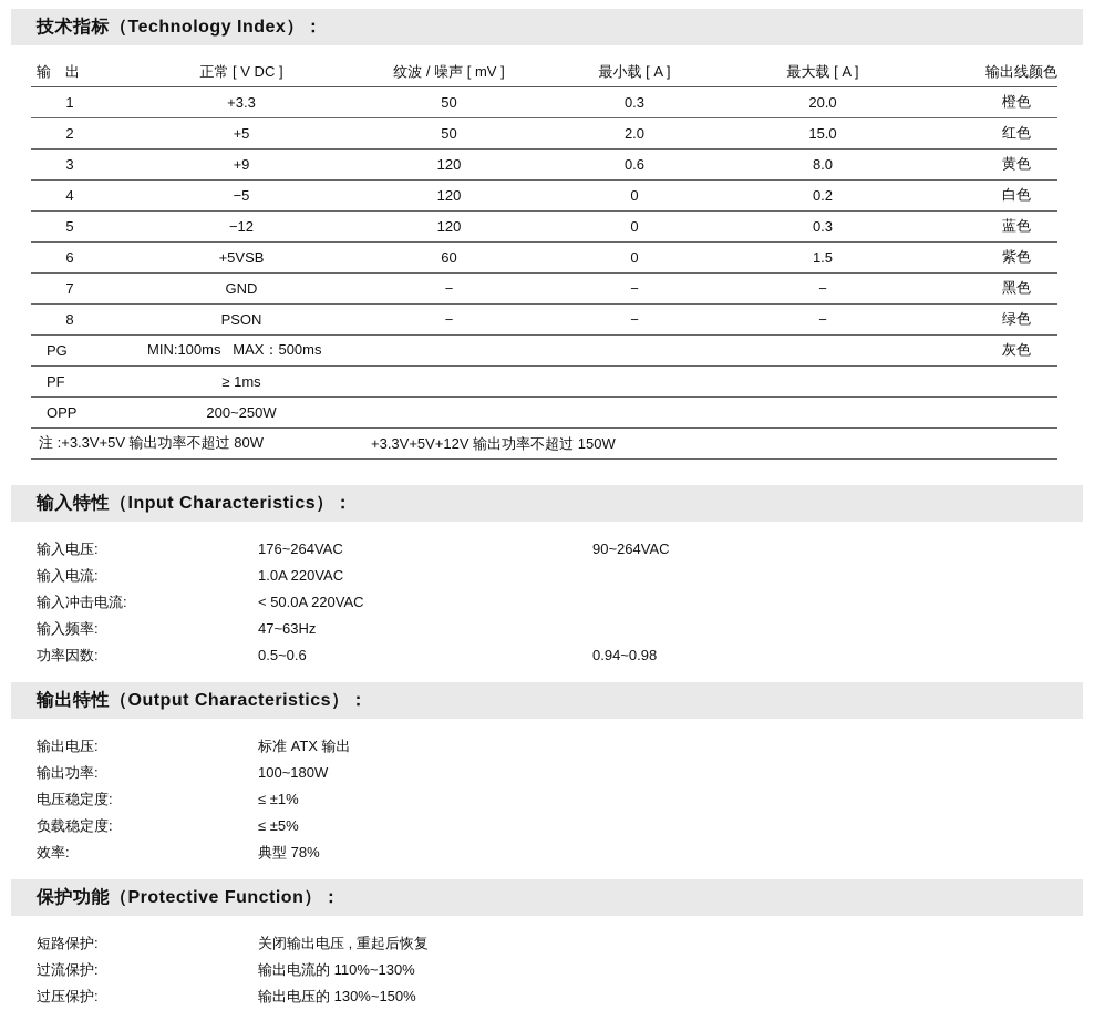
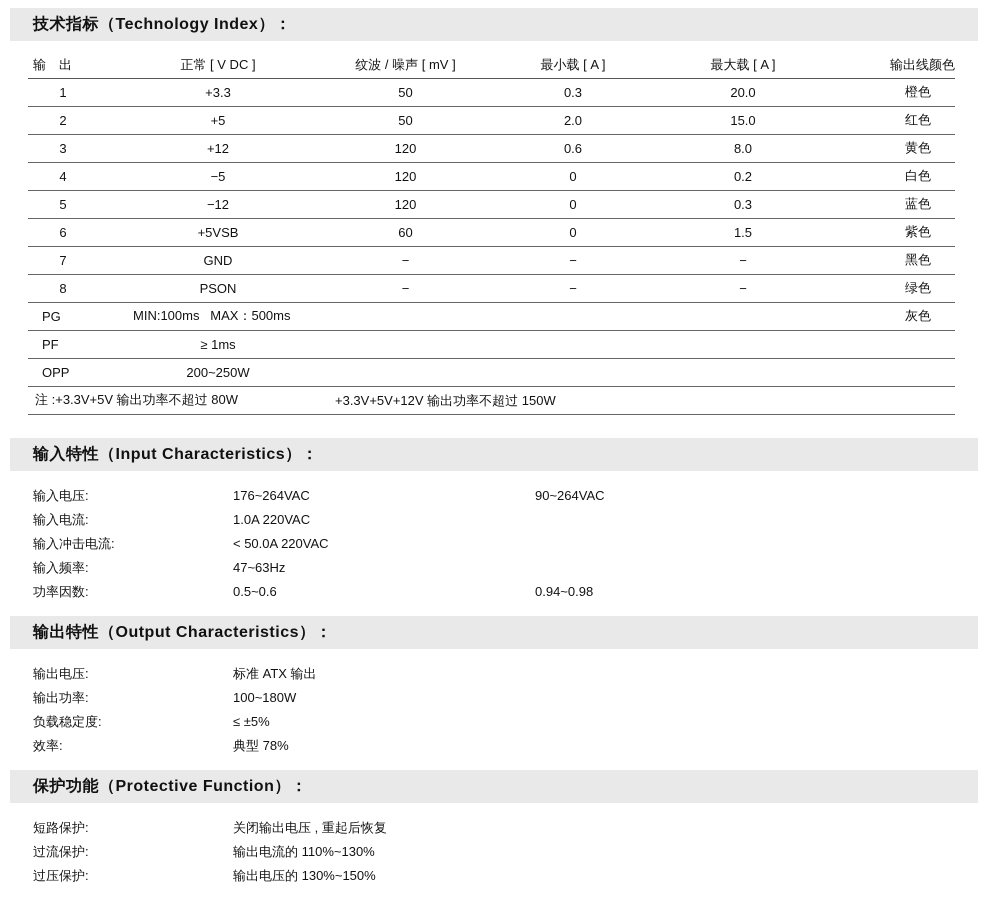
  技术指标（Technology Index）：
  输 出	正常 [ V DC ]	纹波 / 噪声 [ mV ]	最小载 [ A ]	最大载 [ A ]	输出线颜色
  1	+3.3	50	0.3	20.0	橙色
  2	+5	50	2.0	15.0	红色
- 3	+9	120	0.6	8.0	黄色
+ 3	+12	120	0.6	8.0	黄色
  4	−5	120	0	0.2	白色
  5	−12	120	0	0.3	蓝色
  6	+5VSB	60	0	1.5	紫色
  7	GND	−	−	−	黑色
  8	PSON	−	−	−	绿色
  PG	MIN:100ms MAX：500ms	灰色
  PF	≥ 1ms
  OPP	200~250W
  注 :+3.3V+5V 输出功率不超过 80W +3.3V+5V+12V 输出功率不超过 150W
  输入特性（Input Characteristics）：
  输入电压:
  176~264VAC
  90~264VAC
  输入电流:
  1.0A 220VAC
  输入冲击电流:
  < 50.0A 220VAC
  输入频率:
  47~63Hz
  功率因数:
  0.5~0.6
  0.94~0.98
  输出特性（Output Characteristics）：
  输出电压:
  标准 ATX 输出
  输出功率:
  100~180W
- 电压稳定度:
- ≤ ±1%
  负载稳定度:
  ≤ ±5%
  效率:
  典型 78%
  保护功能（Protective Function）：
  短路保护:
  关闭输出电压 , 重起后恢复
  过流保护:
  输出电流的 110%~130%
  过压保护:
  输出电压的 130%~150%
